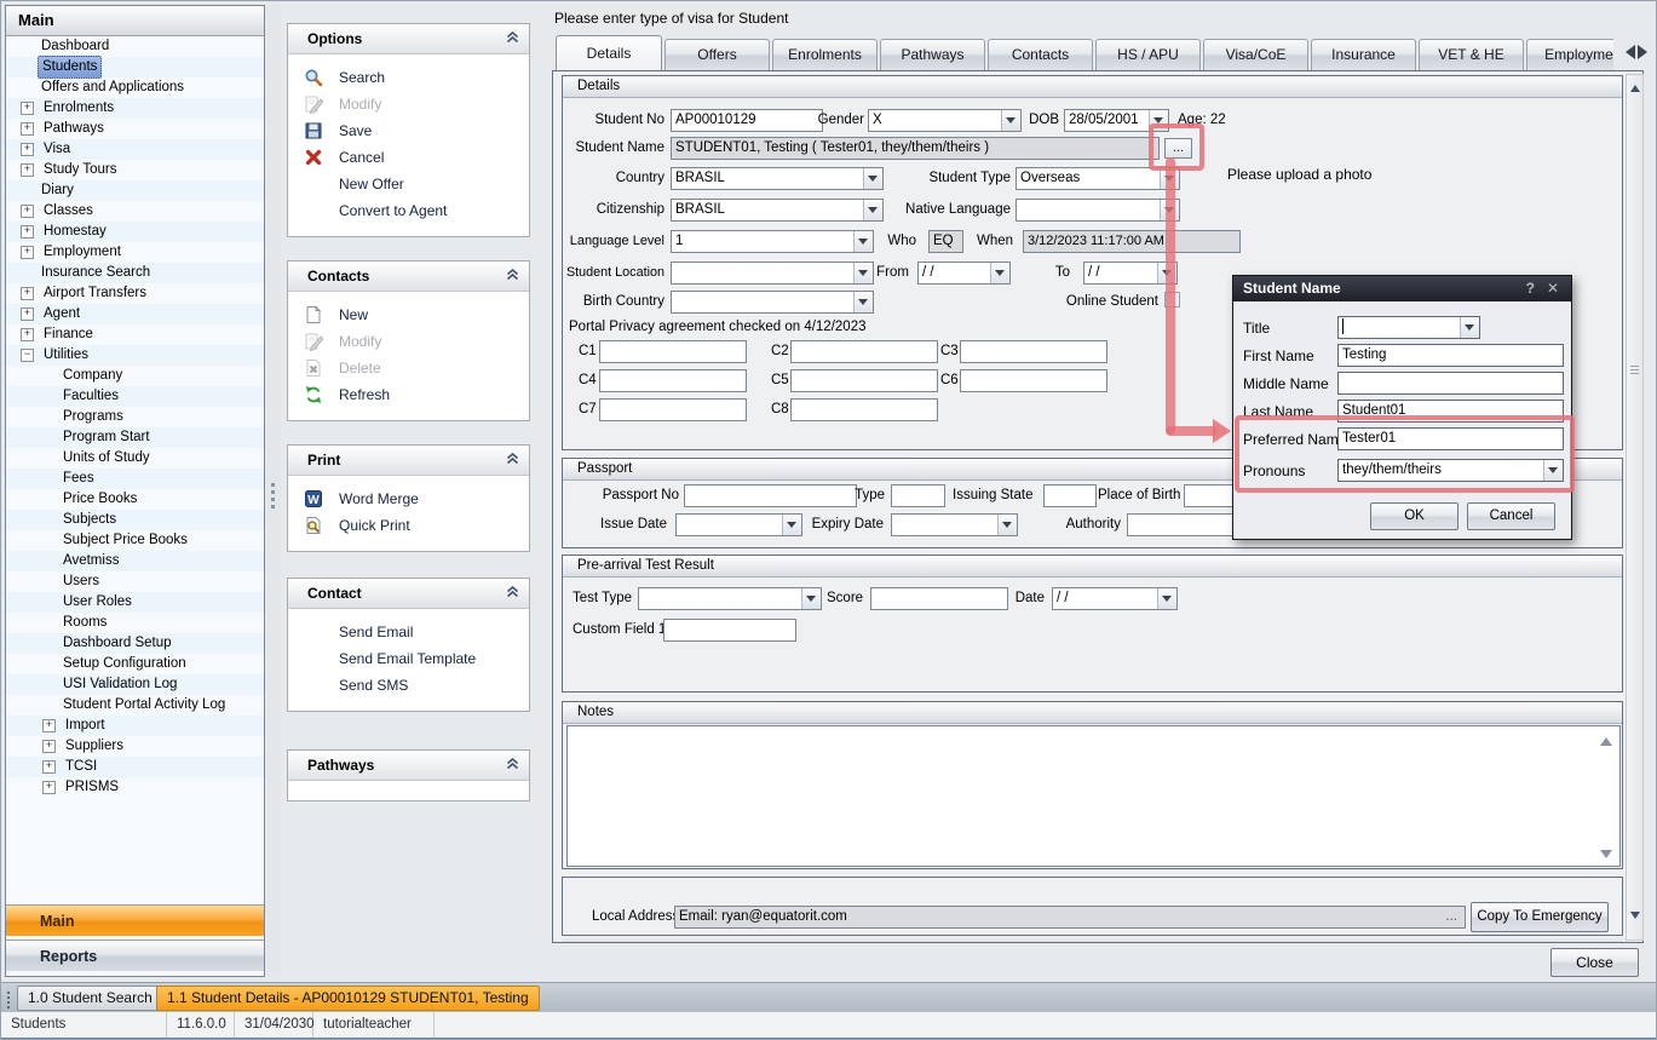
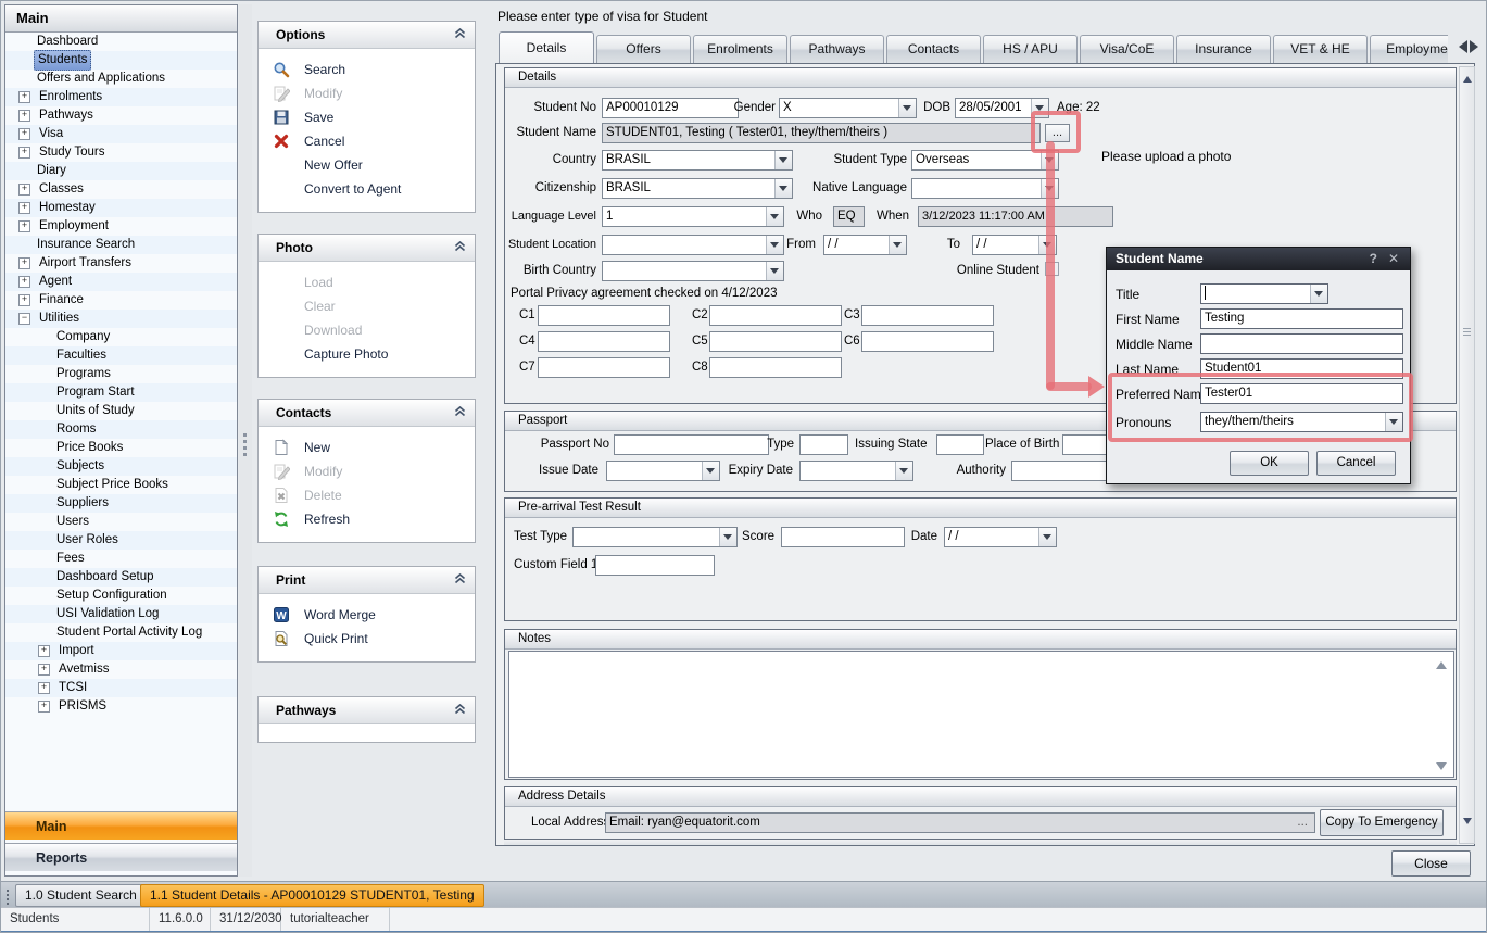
  Main
  Dashboard
  Students
  Offers and Applications
  +
  Enrolments
  +
  Pathways
  +
  Visa
  +
  Study Tours
  Diary
  +
  Classes
  +
  Homestay
  +
  Employment
  Insurance Search
  +
  Airport Transfers
  +
  Agent
  +
  Finance
  −
  Utilities
  Company
  Faculties
  Programs
  Program Start
  Units of Study
- Fees
+ Rooms
  Price Books
  Subjects
  Subject Price Books
- Avetmiss
+ Suppliers
  Users
  User Roles
- Rooms
+ Fees
  Dashboard Setup
  Setup Configuration
  USI Validation Log
  Student Portal Activity Log
  +
  Import
  +
- Suppliers
+ Avetmiss
  +
  TCSI
  +
  PRISMS
  Main
  Reports
  Options
  Search
  Modify
  Save
  Cancel
  New Offer
  Convert to Agent
+ Photo
+ Load
+ Clear
+ Download
+ Capture Photo
  Contacts
  New
  Modify
  Delete
  Refresh
  Print
  W
  Word Merge
  Quick Print
- Contact
- Send Email
- Send Email Template
- Send SMS
  Pathways
  Please enter type of visa for Student
  Details
  Offers
  Enrolments
  Pathways
  Contacts
  HS / APU
  Insurance
  VET & HE
  Employme
  Details
  Student No
  AP00010129
  Gender
  X
  DOB
  28/05/2001
  Age: 22
  Student Name
  STUDENT01, Testing ( Tester01, they/them/theirs )
  ...
  Country
  BRASIL
  Student Type
  Overseas
  Citizenship
  BRASIL
  Native Language
  Language Level
  1
  Who
  EQ
  When
  3/12/2023 11:17:00 AM
  Student Location
  From
  / /
  To
  / /
  Birth Country
  Online Student
  Portal Privacy agreement checked on 4/12/2023
  C1
  C2
  C3
  C4
  C5
  C6
  C7
  C8
  Passport
  Passport No
  Type
  Issuing State
  Place of Birth
  Issue Date
  Expiry Date
  Authority
  Pre-arrival Test Result
  Test Type
  Score
  Date
  / /
  Custom Field
  Notes
+ Address Details
  Local Addres
  Email: ryan@equatorit.com
  ...
  Copy To Emergency
  Please upload a photo
  Close
  Student Name
  ?
  ✕
  Title
  First Name
  Testing
  Middle Name
  Last Name
  Student01
  Preferred Nam
  Tester01
  Pronouns
  they/them/theirs
  OK
  Cancel
  1.0 Student Search
  1.1 Student Details - AP00010129 STUDENT01, Testing
  Students
  11.6.0.0
- 31/04/2030
+ 31/12/2030
  tutorialteacher
